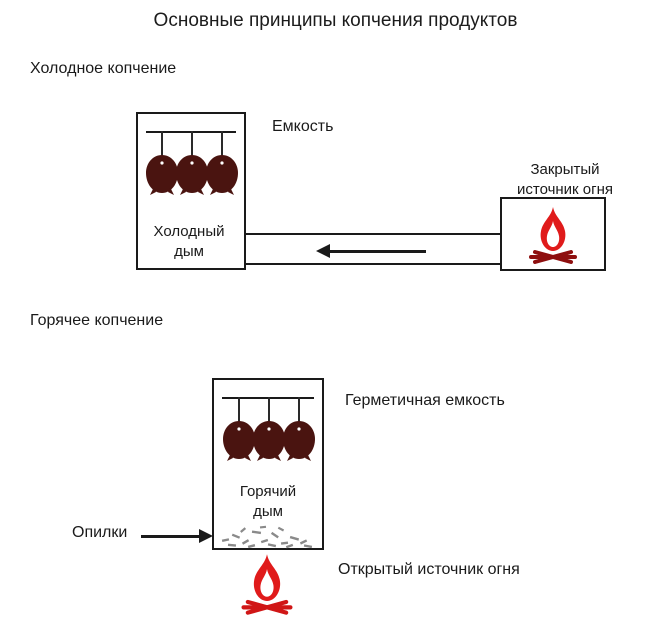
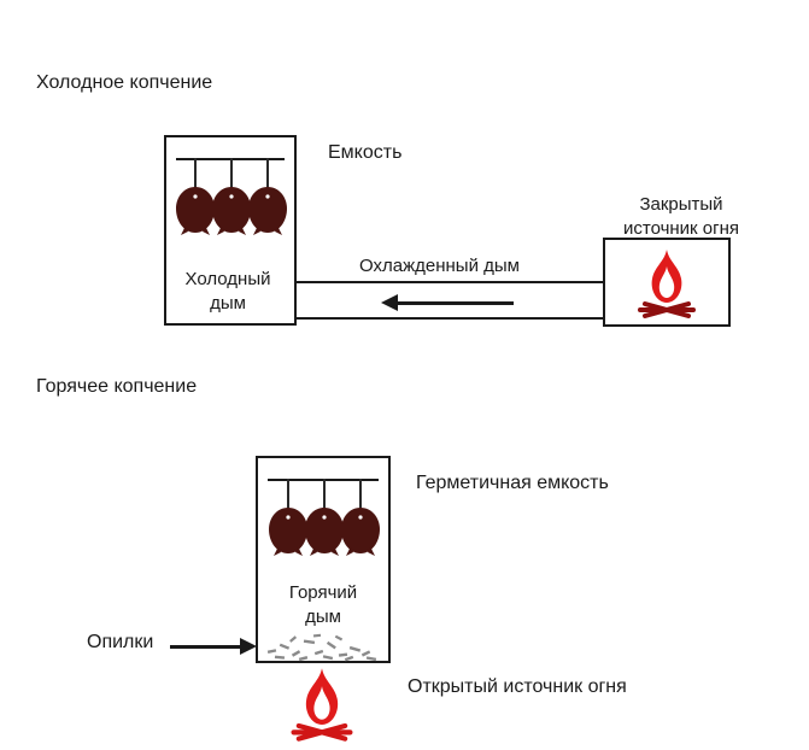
- Основные принципы копчения продуктов
  Холодное копчение
  Холодный
  дым
  Емкость
+ Охлажденный дым
  Закрытый
  источник огня
  Горячее копчение
  Горячий
  дым
  Опилки
  Герметичная емкость
  Открытый источник огня
